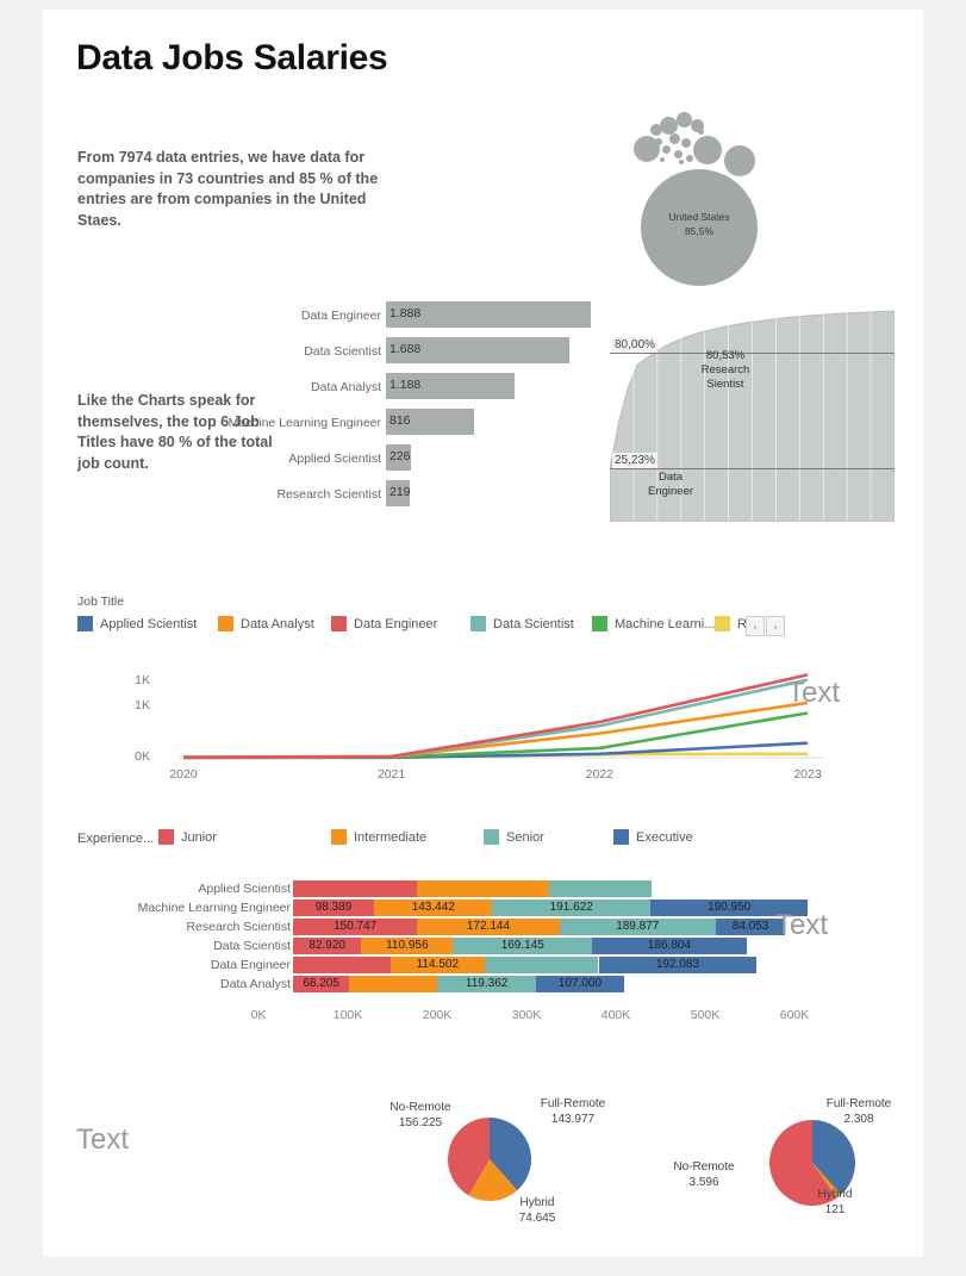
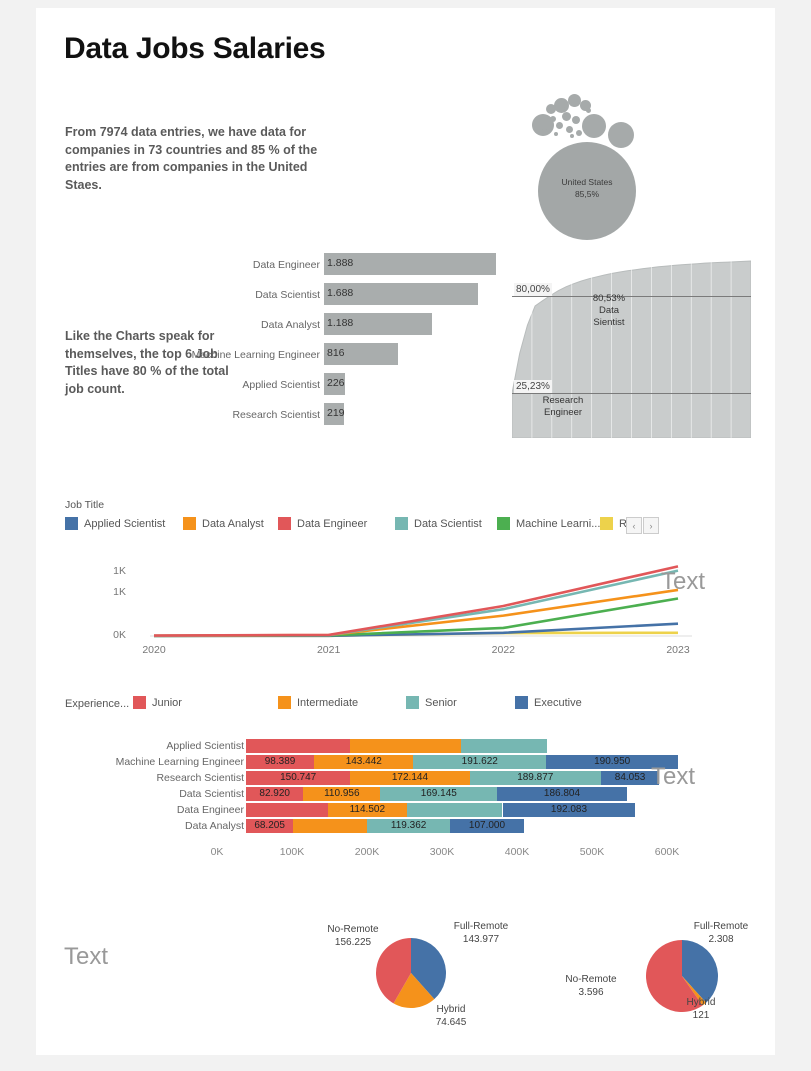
  Data Jobs Salaries
  From 7974 data entries, we have data for companies in 73 countries and 85 % of the entries are from companies in the United Staes.
  Like the Charts speak for themselves, the top 6 Job Titles have 80 % of the total job count.
  United States
  85,5%
  Data Engineer
  1.888
  Data Scientist
  1.688
  Data Analyst
  1.188
  Machine Learning Engineer
  816
  Applied Scientist
  226
  Research Scientist
  219
  80,00%
  25,23%
  80,53%
- Research
+ Data
  Sientist
- Data
+ Research
  Engineer
  Job Title
  Applied Scientist
  Data Analyst
  Data Engineer
  Data Scientist
  Machine Learni...
  R
  ‹ ›
  1K
  1K
  0K
  2020
  2021
  2022
  2023
  Text
  Experience...
  Junior
  Intermediate
  Senior
  Executive
  Applied Scientist
  Machine Learning Engineer
  98.389
  143.442
  191.622
  190.950
  Research Scientist
  150.747
  172.144
  189.877
  84.053
  Data Scientist
  82.920
  110.956
  169.145
  186.804
  Data Engineer
  114.502
  192.083
  Data Analyst
  68.205
  119.362
  107.000
  0K
  100K
  200K
  300K
  400K
  500K
  600K
  Text
  Text
  No-Remote
  156.225
  Full-Remote
  143.977
  Hybrid
  74.645
  No-Remote
  3.596
  Full-Remote
  2.308
  Hybrid
  121
